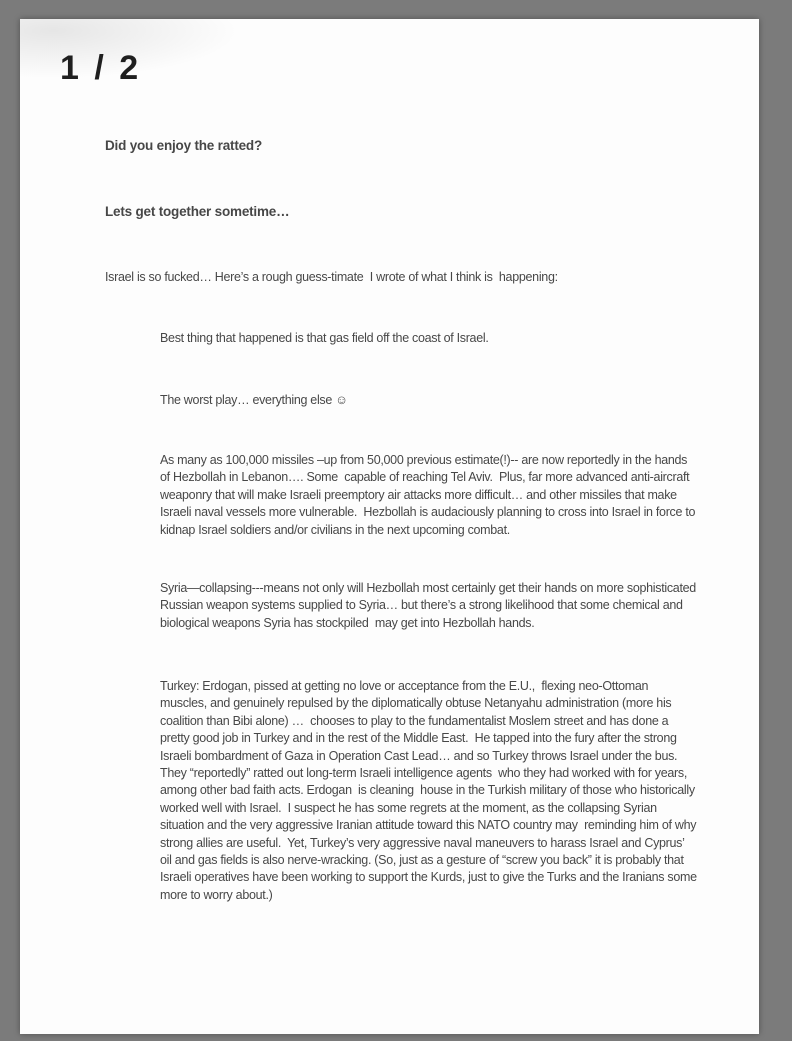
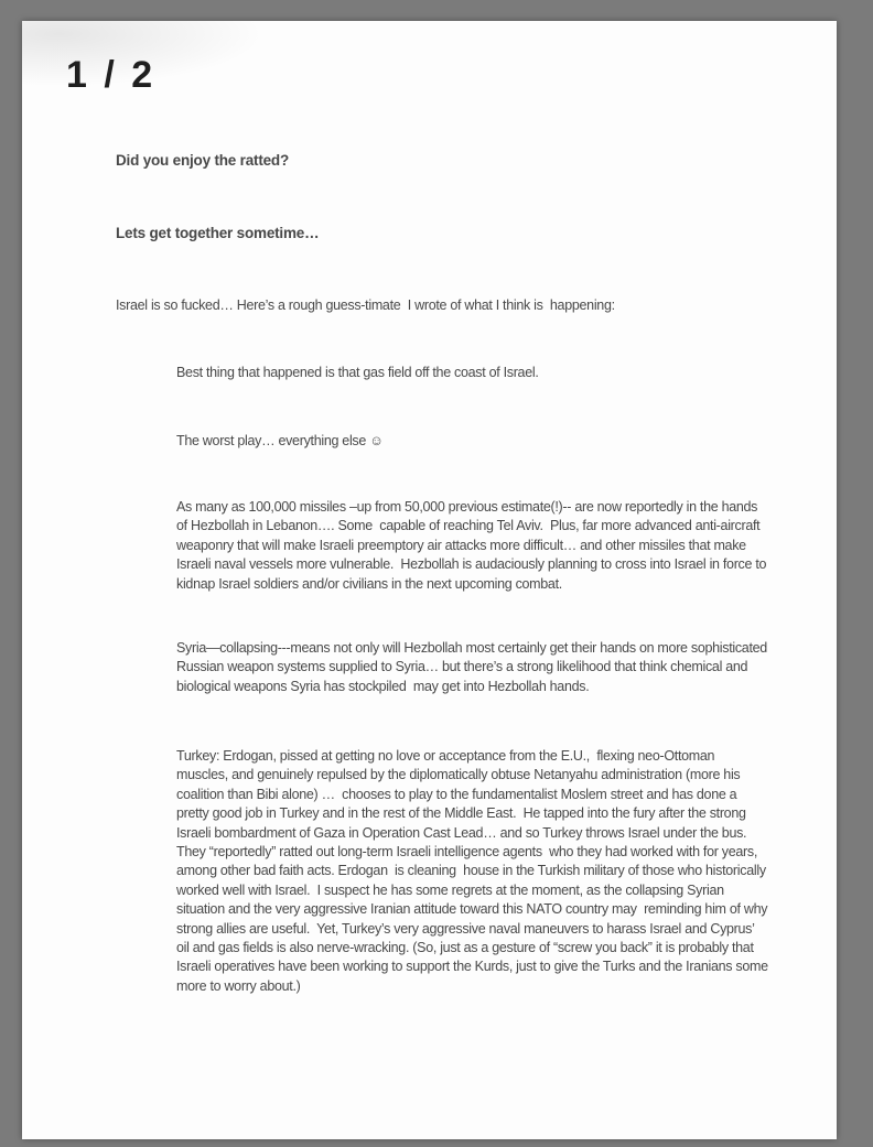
  1 / 2
  Did you enjoy the ratted?
  Lets get together sometime…
  Israel is so fucked… Here’s a rough guess-timate I wrote of what I think is happening:
  Best thing that happened is that gas field off the coast of Israel.
  The worst play… everything else ☺
  As many as 100,000 missiles –up from 50,000 previous estimate(!)-- are now reportedly in the hands of Hezbollah in Lebanon…. Some capable of reaching Tel Aviv. Plus, far more advanced anti-aircraft weaponry that will make Israeli preemptory air attacks more difficult… and other missiles that make Israeli naval vessels more vulnerable. Hezbollah is audaciously planning to cross into Israel in force to kidnap Israel soldiers and/or civilians in the next upcoming combat.
- Syria—collapsing---means not only will Hezbollah most certainly get their hands on more sophisticated Russian weapon systems supplied to Syria… but there’s a strong likelihood that some chemical and biological weapons Syria has stockpiled may get into Hezbollah hands.
+ Syria—collapsing---means not only will Hezbollah most certainly get their hands on more sophisticated Russian weapon systems supplied to Syria… but there’s a strong likelihood that think chemical and biological weapons Syria has stockpiled may get into Hezbollah hands.
  Turkey: Erdogan, pissed at getting no love or acceptance from the E.U., flexing neo-Ottoman muscles, and genuinely repulsed by the diplomatically obtuse Netanyahu administration (more his coalition than Bibi alone) … chooses to play to the fundamentalist Moslem street and has done a pretty good job in Turkey and in the rest of the Middle East. He tapped into the fury after the strong Israeli bombardment of Gaza in Operation Cast Lead… and so Turkey throws Israel under the bus. They “reportedly” ratted out long-term Israeli intelligence agents who they had worked with for years, among other bad faith acts. Erdogan is cleaning house in the Turkish military of those who historically worked well with Israel. I suspect he has some regrets at the moment, as the collapsing Syrian situation and the very aggressive Iranian attitude toward this NATO country may reminding him of why strong allies are useful. Yet, Turkey’s very aggressive naval maneuvers to harass Israel and Cyprus’ oil and gas fields is also nerve-wracking. (So, just as a gesture of “screw you back” it is probably that Israeli operatives have been working to support the Kurds, just to give the Turks and the Iranians some more to worry about.)
